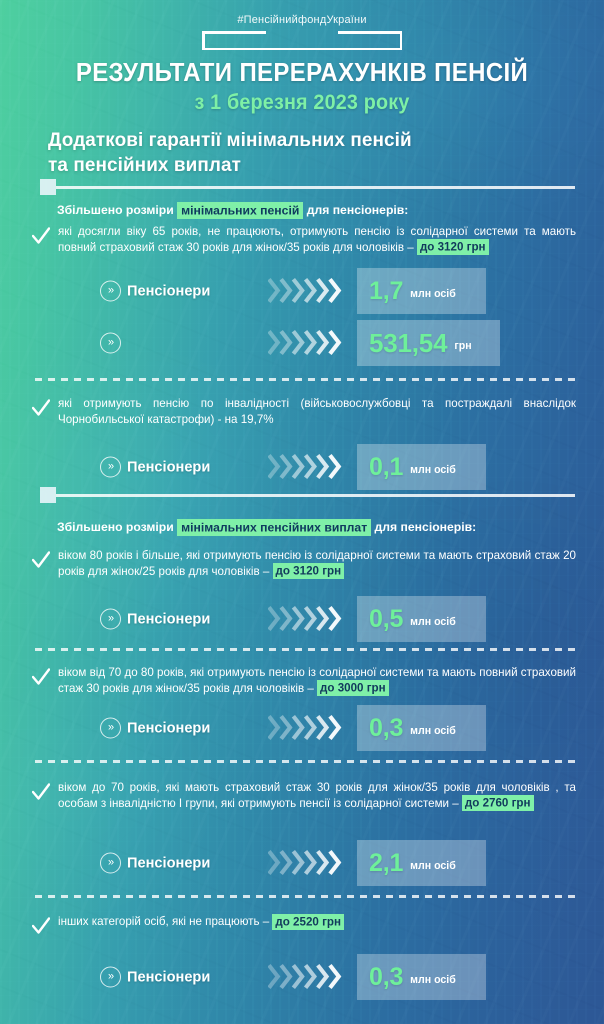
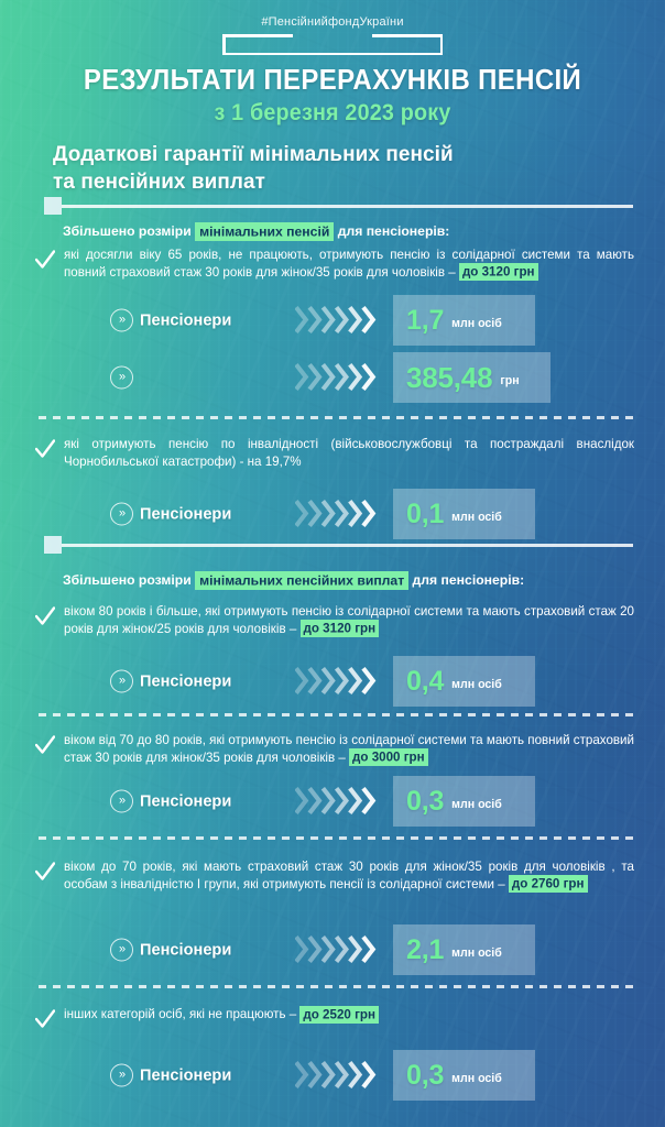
  #ПенсійнийфондУкраїни
  РЕЗУЛЬТАТИ ПЕРЕРАХУНКІВ ПЕНСІЙ
  з 1 березня 2023 року
  Додаткові гарантії мінімальних пенсій
  та пенсійних виплат
  Збільшено розміри мінімальних пенсій для пенсіонерів:
  які досягли віку 65 років, не працюють, отримують пенсію із солідарної системи та мають повний страховий стаж 30 років для жінок/35 років для чоловіків – до 3120 грн
  »
  Пенсіонери
  1,7
  млн осіб
  »
- 531,54
+ 385,48
  грн
  які отримують пенсію по інвалідності (військовослужбовці та постраждалі внаслідок Чорнобильської катастрофи) - на 19,7%
  »
  Пенсіонери
  0,1
  млн осіб
  Збільшено розміри мінімальних пенсійних виплат для пенсіонерів:
  віком 80 років і більше, які отримують пенсію із солідарної системи та мають страховий стаж 20 років для жінок/25 років для чоловіків – до 3120 грн
  »
  Пенсіонери
- 0,5
+ 0,4
  млн осіб
  віком від 70 до 80 років, які отримують пенсію із солідарної системи та мають повний страховий стаж 30 років для жінок/35 років для чоловіків – до 3000 грн
  »
  Пенсіонери
  0,3
  млн осіб
  віком до 70 років, які мають страховий стаж 30 років для жінок/35 років для чоловіків , та особам з інвалідністю І групи, які отримують пенсії із солідарної системи – до 2760 грн
  »
  Пенсіонери
  2,1
  млн осіб
  інших категорій осіб, які не працюють – до 2520 грн
  »
  Пенсіонери
  0,3
  млн осіб
